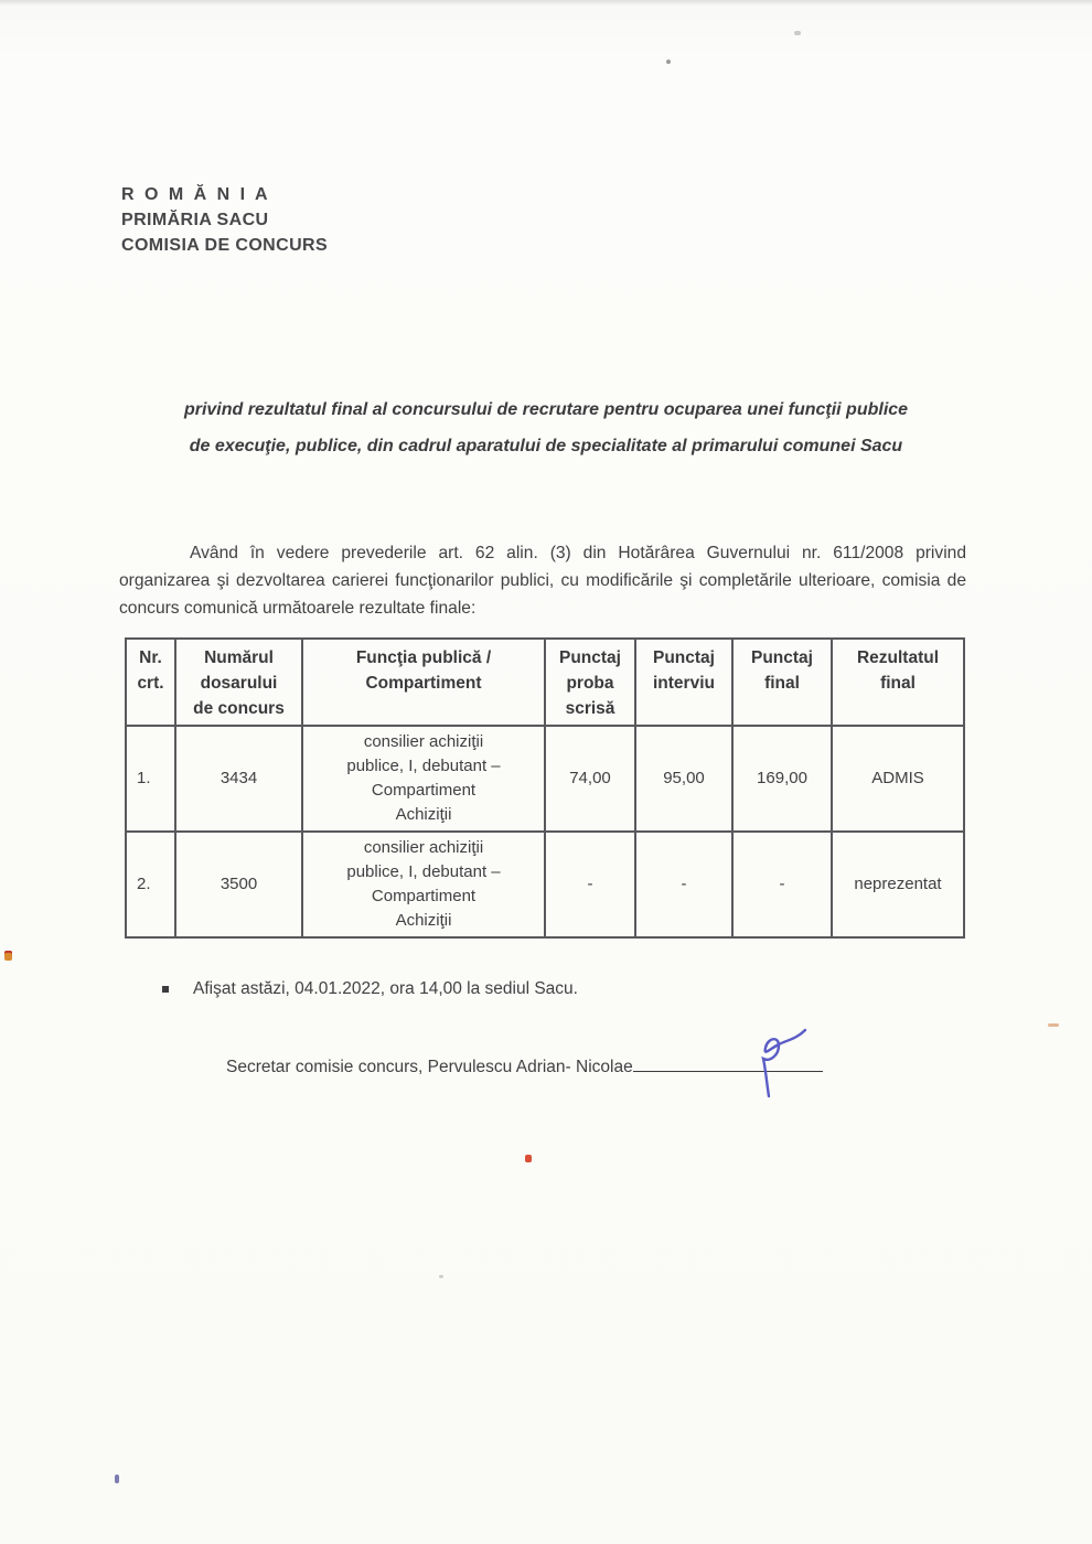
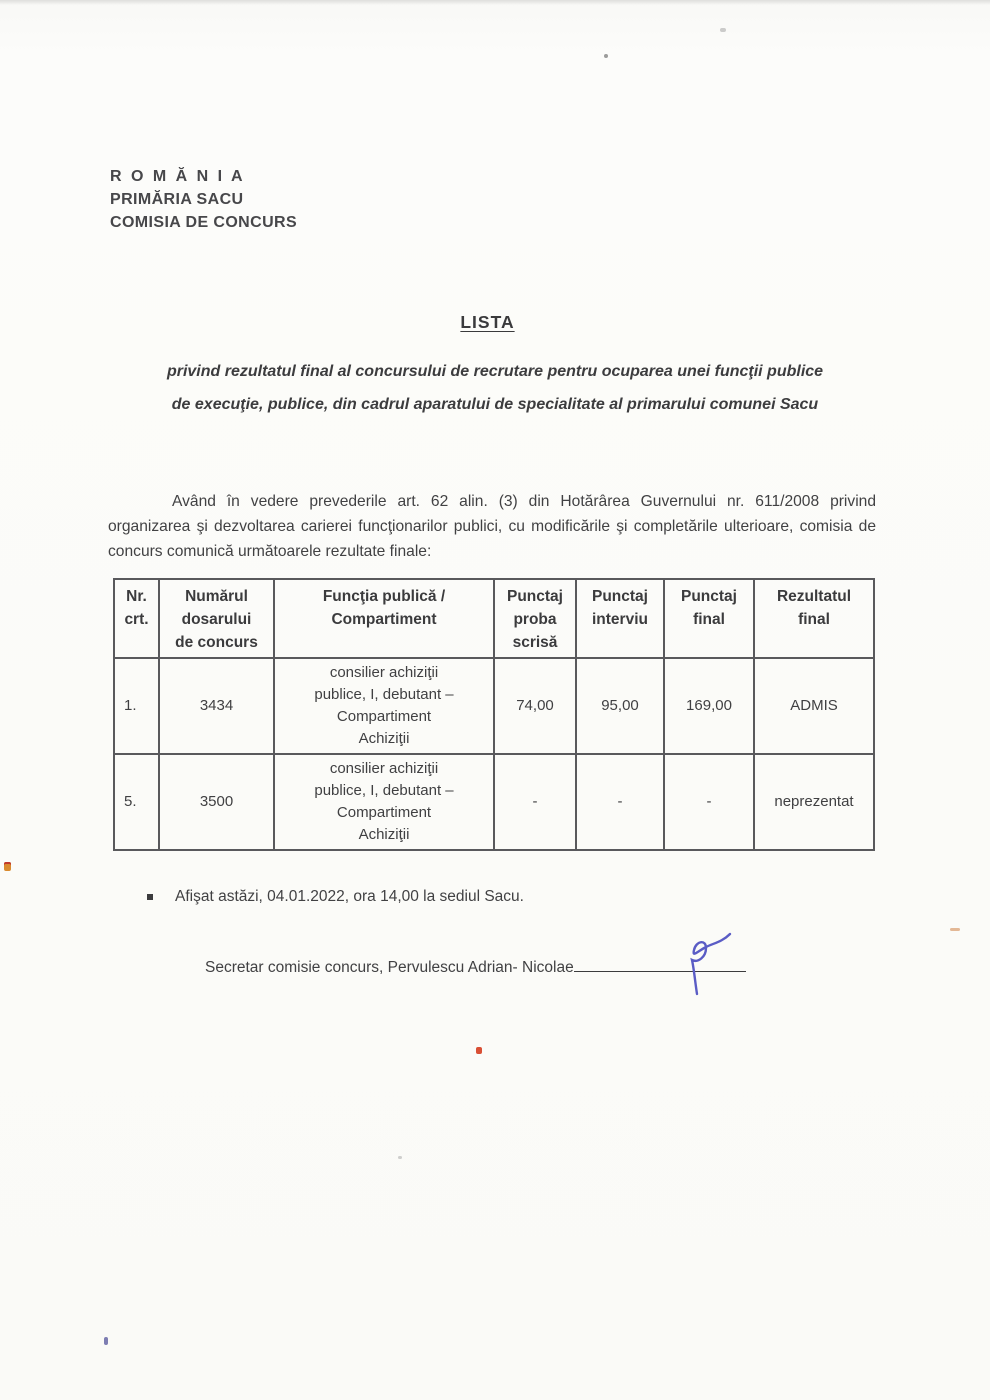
  R O M Ă N I A
  PRIMĂRIA SACU
  COMISIA DE CONCURS
+ LISTA
  privind rezultatul final al concursului de recrutare pentru ocuparea unei funcţii publice
  de execuţie, publice, din cadrul aparatului de specialitate al primarului comunei Sacu
  Având în vedere prevederile art. 62 alin. (3) din Hotărârea Guvernului nr. 611/2008 privind organizarea şi dezvoltarea carierei funcţionarilor publici, cu modificările şi completările ulterioare, comisia de concurs comunică următoarele rezultate finale:
  Nr. crt.	Numărul dosarului de concurs	Funcţia publică / Compartiment	Punctaj proba scrisă	Punctaj interviu	Punctaj final	Rezultatul final
  1.	3434	consilier achiziţii publice, I, debutant – Compartiment Achiziţii	74,00	95,00	169,00	ADMIS
- 2.	3500	consilier achiziţii publice, I, debutant – Compartiment Achiziţii	-	-	-	neprezentat
+ 5.	3500	consilier achiziţii publice, I, debutant – Compartiment Achiziţii	-	-	-	neprezentat
  Afişat astăzi, 04.01.2022, ora 14,00 la sediul Sacu.
  Secretar comisie concurs, Pervulescu Adrian- Nicolae
